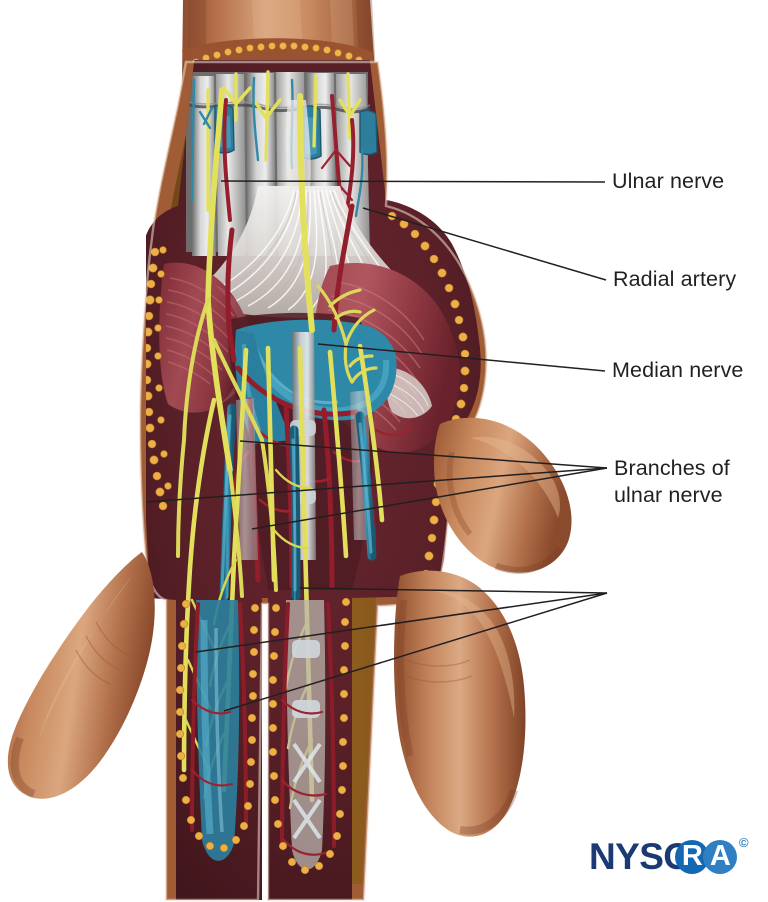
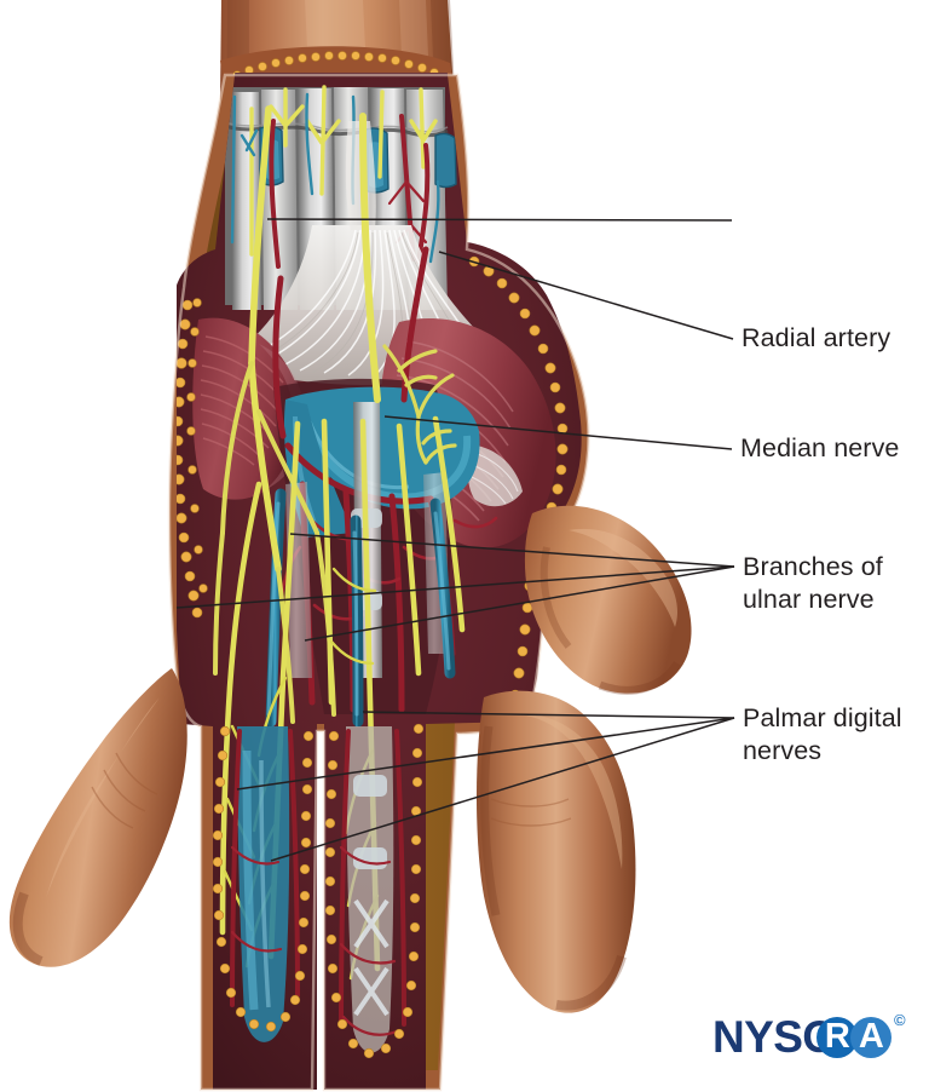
- Ulnar nerve
  Radial artery
  Median nerve
  Branches of
  ulnar nerve
+ Palmar digital
+ nerves
  NYS
  R
  A
  ©
